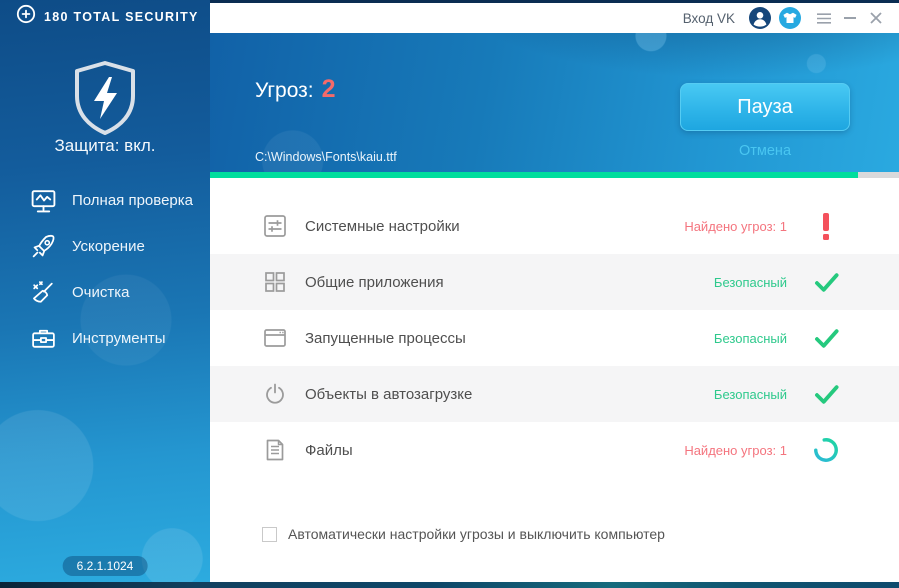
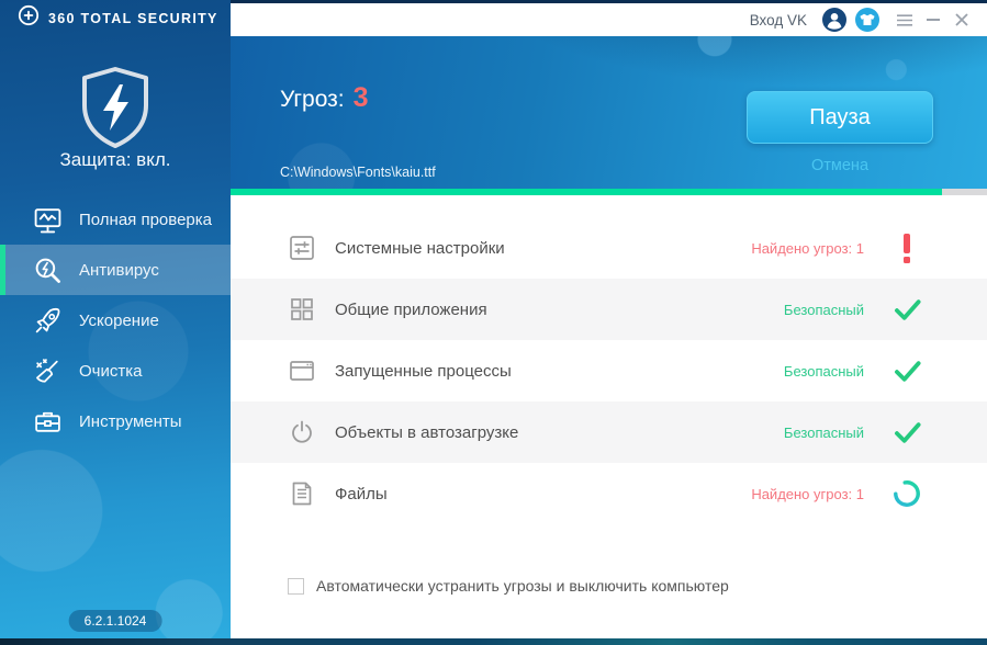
- 180 TOTAL SECURITY
+ 360 TOTAL SECURITY
  Защита: вкл.
  Полная проверка
+ Антивирус
  Ускорение
  Очистка
  Инструменты
  6.2.1.1024
  Вход VK
  Угроз:
- 2
+ 3
  C:\Windows\Fonts\kaiu.ttf
  Пауза
  Отмена
  Системные настройки
  Найдено угроз: 1
  Общие приложения
  Безопасный
  Запущенные процессы
  Безопасный
  Объекты в автозагрузке
  Безопасный
  Файлы
  Найдено угроз: 1
- Автоматически настройки угрозы и выключить компьютер
+ Автоматически устранить угрозы и выключить компьютер
